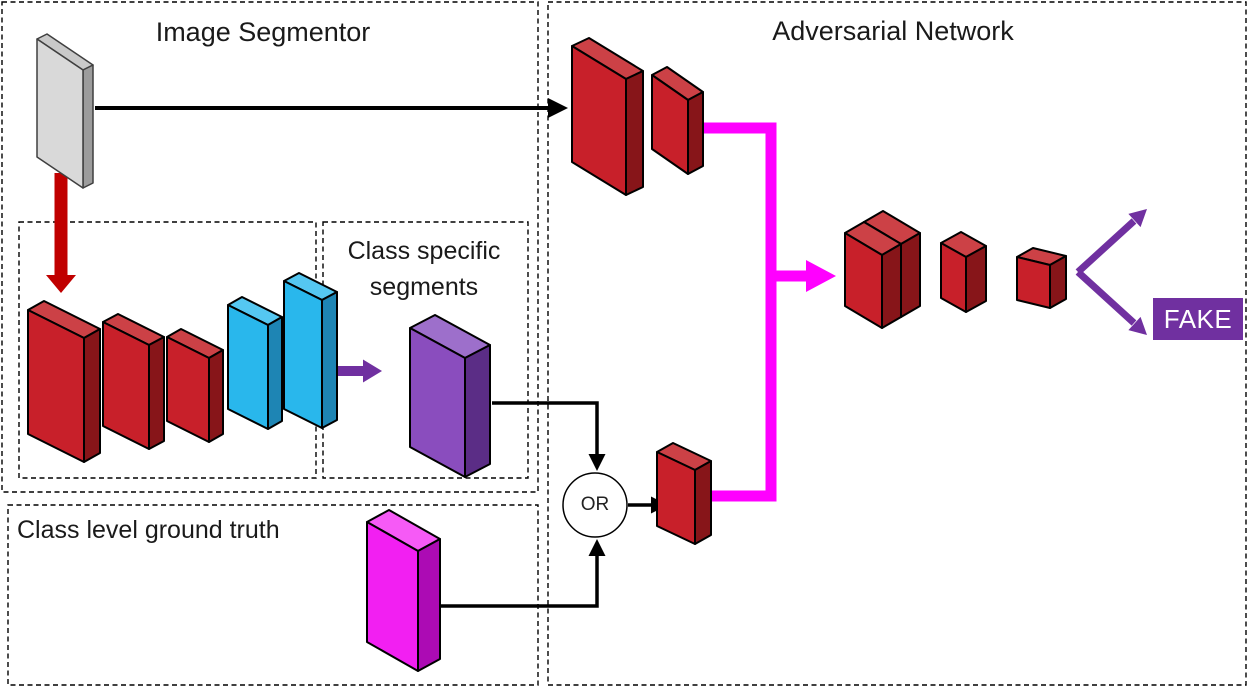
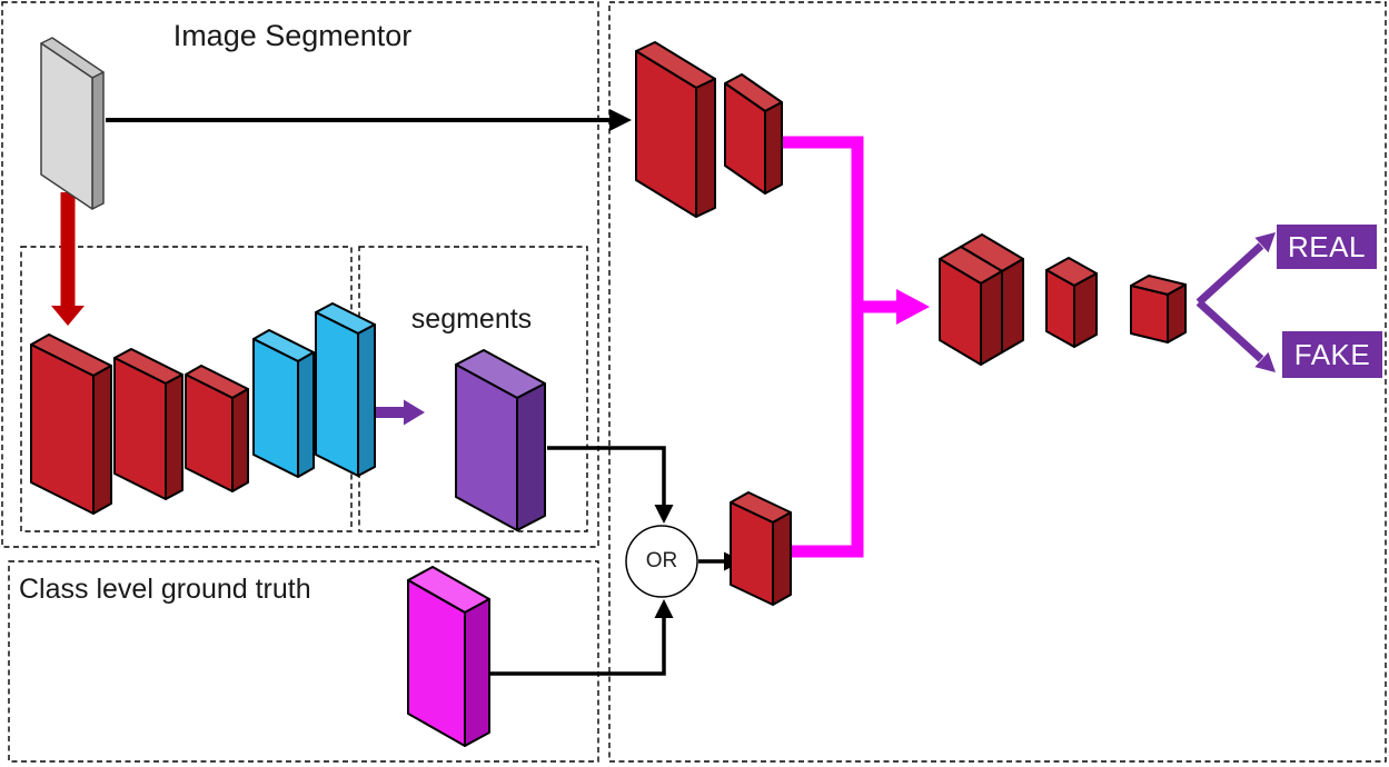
  Image Segmentor
- Adversarial Network
- Class specific
  segments
  Class level ground truth
  OR
+ REAL
  FAKE
